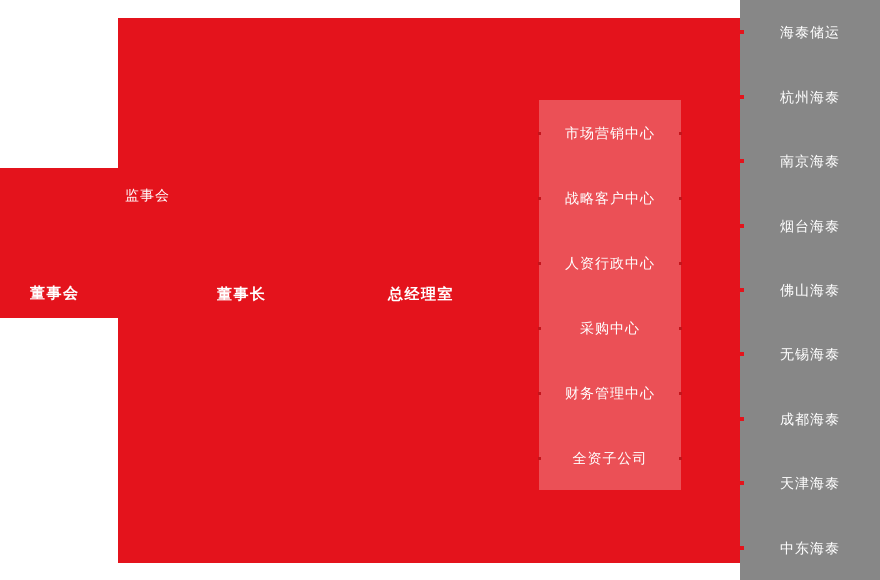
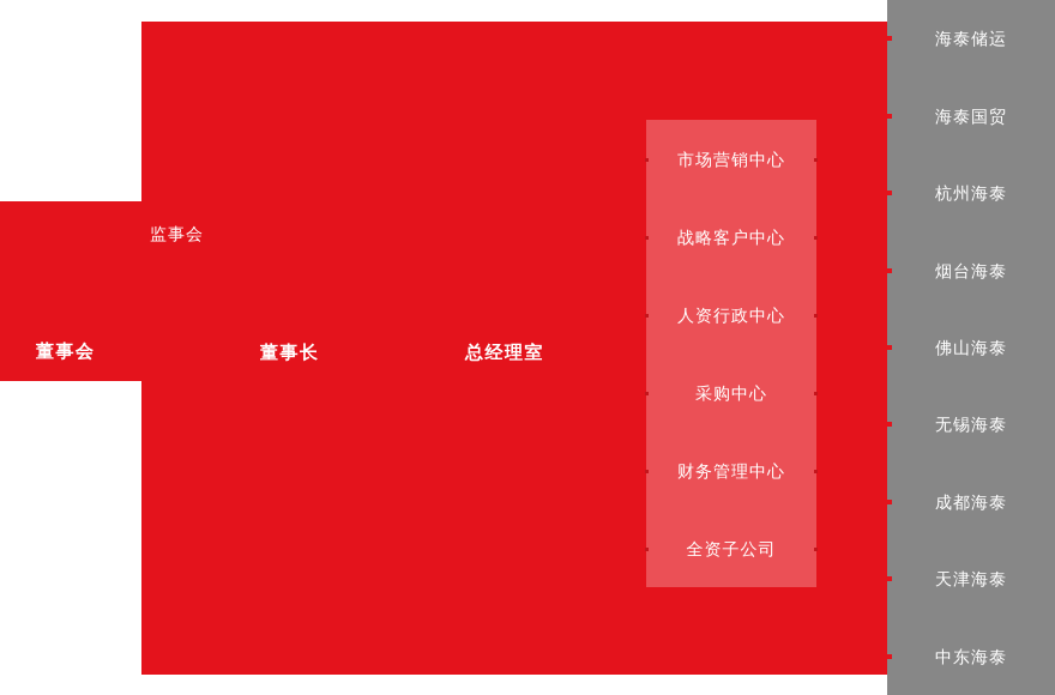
  董事会
  监事会
  董事长
  总经理室
  市场营销中心
  战略客户中心
  人资行政中心
  采购中心
  财务管理中心
  全资子公司
  海泰储运
+ 海泰国贸
  杭州海泰
- 南京海泰
  烟台海泰
  佛山海泰
  无锡海泰
  成都海泰
  天津海泰
  中东海泰
